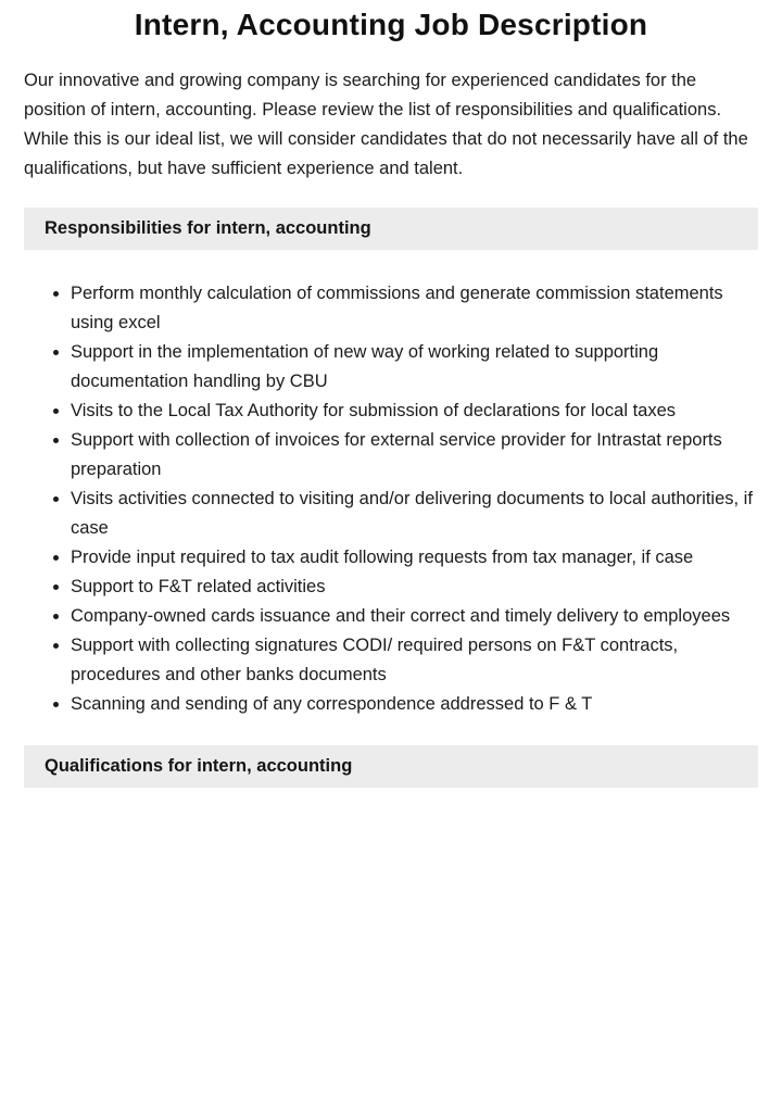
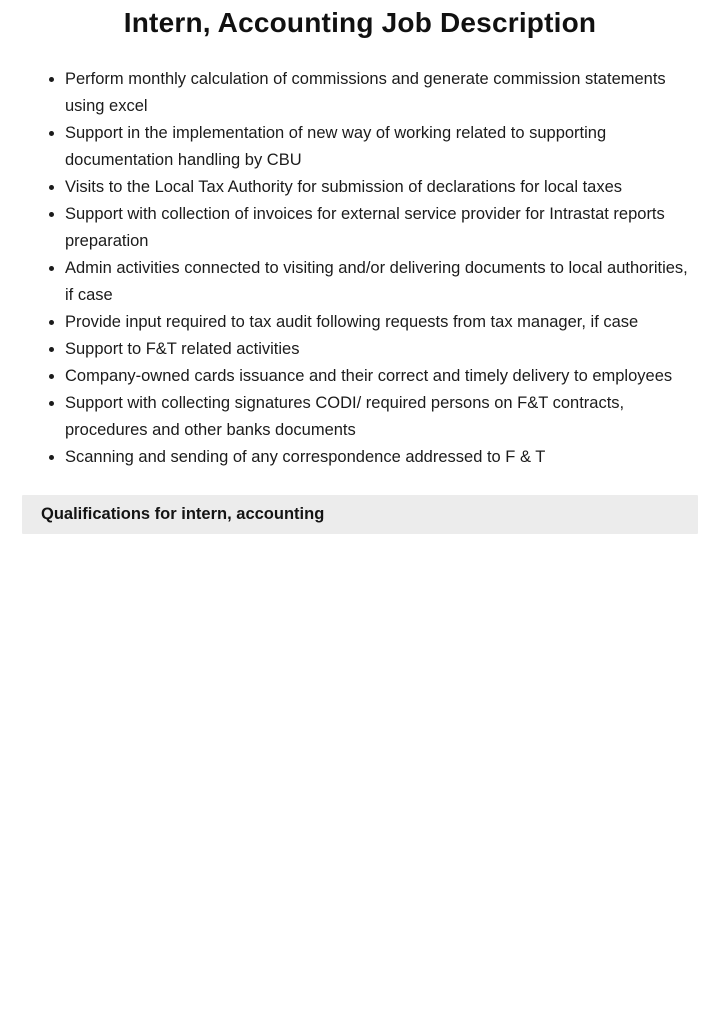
  Intern, Accounting Job Description
- Our innovative and growing company is searching for experienced candidates for the position of intern, accounting. Please review the list of responsibilities and qualifications. While this is our ideal list, we will consider candidates that do not necessarily have all of the qualifications, but have sufficient experience and talent.
- Responsibilities for intern, accounting
  Perform monthly calculation of commissions and generate commission statements using excel
  Support in the implementation of new way of working related to supporting documentation handling by CBU
  Visits to the Local Tax Authority for submission of declarations for local taxes
  Support with collection of invoices for external service provider for Intrastat reports preparation
- Visits activities connected to visiting and/or delivering documents to local authorities, if case
+ Admin activities connected to visiting and/or delivering documents to local authorities, if case
  Provide input required to tax audit following requests from tax manager, if case
  Support to F&T related activities
  Company-owned cards issuance and their correct and timely delivery to employees
  Support with collecting signatures CODI/ required persons on F&T contracts, procedures and other banks documents
  Scanning and sending of any correspondence addressed to F & T
  Qualifications for intern, accounting
